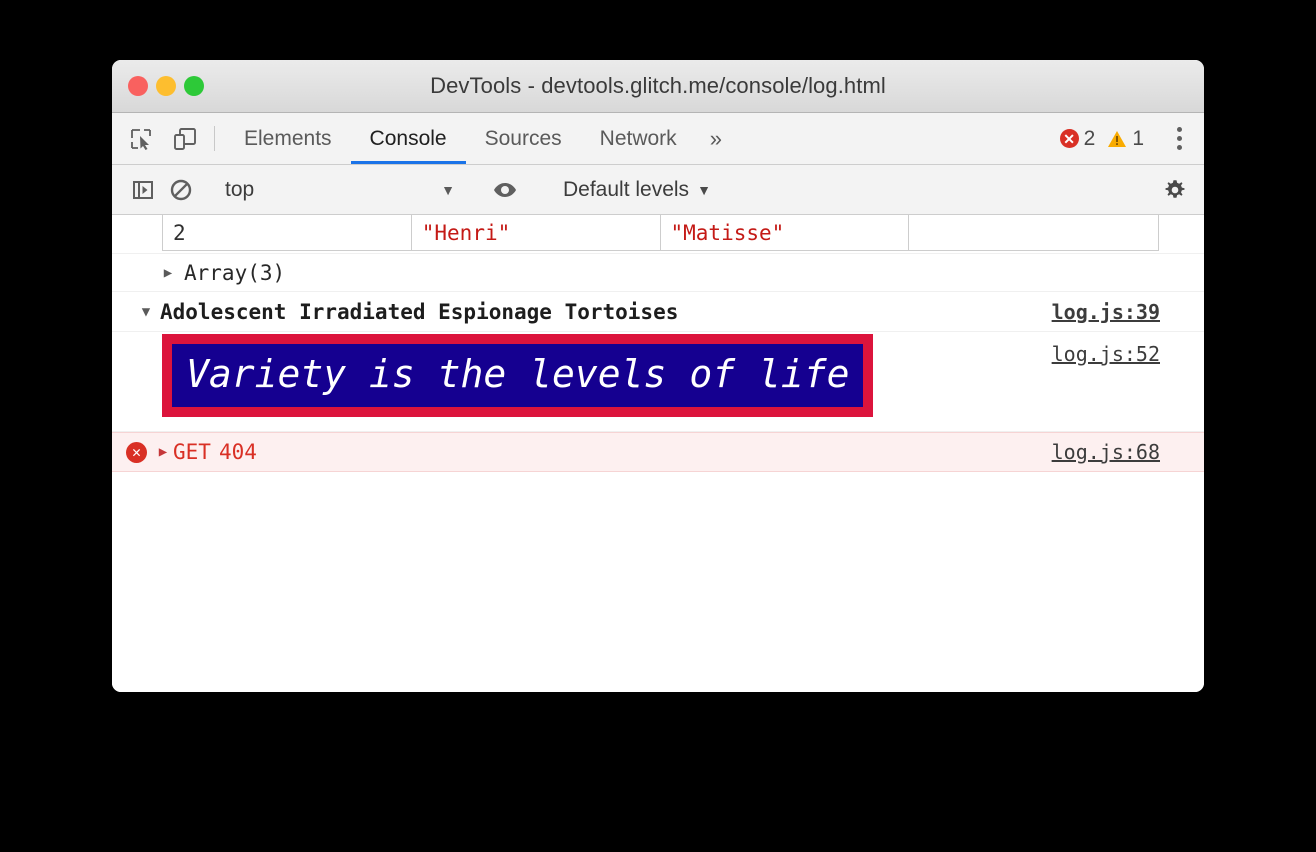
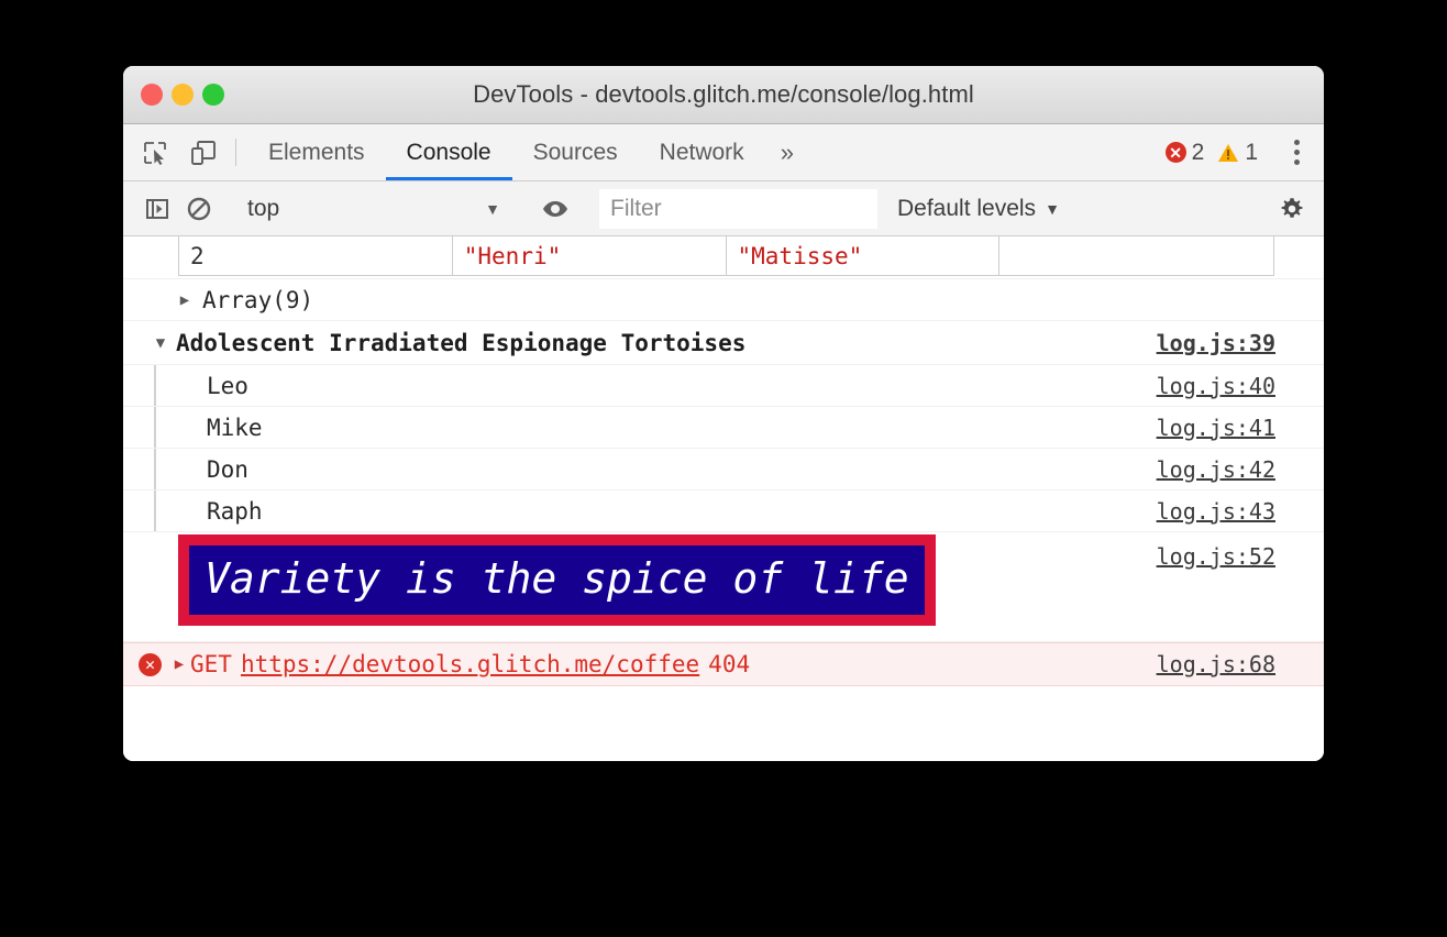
  DevTools - devtools.glitch.me/console/log.html
  Elements
  Console
  Sources
  Network
  »
  ✕
  2
  1
  top
  ▼
+ Filter
  Default levels
  ▼
  2
  "Henri"
  "Matisse"
  ▶
- Array(3)
+ Array(9)
  ▼
  Adolescent Irradiated Espionage Tortoises
  log.js:39
+ Leo
+ log.js:40
+ Mike
+ log.js:41
+ Don
+ log.js:42
+ Raph
+ log.js:43
- Variety is the levels of life
+ Variety is the spice of life
  log.js:52
  ✕
  ▶
  GET
+ https://devtools.glitch.me/coffee
  404
  log.js:68
